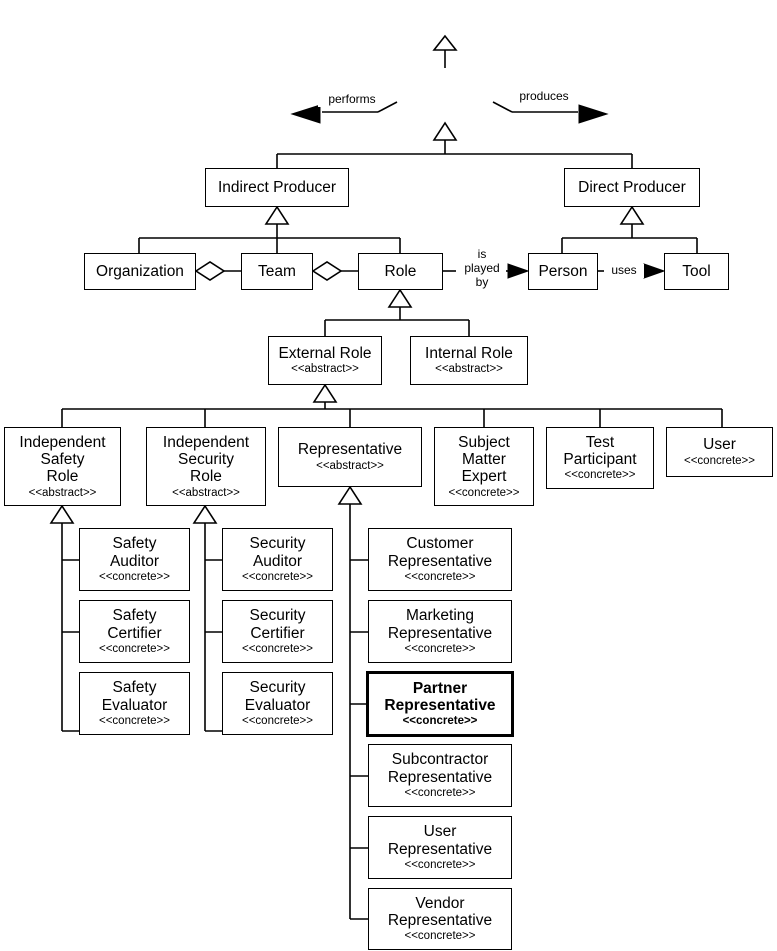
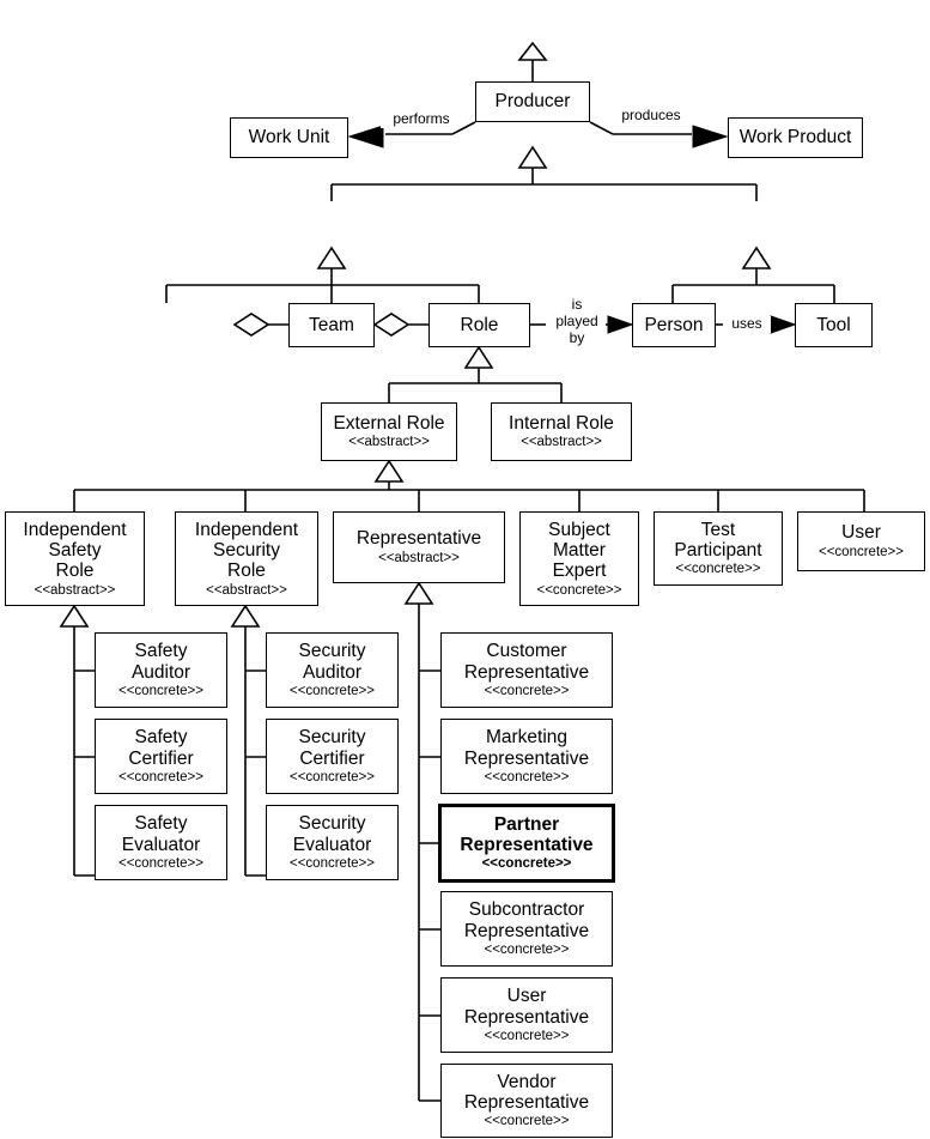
+ Producer
+ Work Unit
+ Work Product
  performs
  produces
- Indirect Producer
- Direct Producer
- Organization
  Team
  Role
  Person
  Tool
  is
  played
  by
  uses
  External Role
  <<abstract>>
  Internal Role
  <<abstract>>
  Independent
  Safety
  Role
  <<abstract>>
  Independent
  Security
  Role
  <<abstract>>
  Representative
  <<abstract>>
  Subject
  Matter
  Expert
  <<concrete>>
  Test
  Participant
  <<concrete>>
  User
  <<concrete>>
  Safety
  Auditor
  <<concrete>>
  Safety
  Certifier
  <<concrete>>
  Safety
  Evaluator
  <<concrete>>
  Security
  Auditor
  <<concrete>>
  Security
  Certifier
  <<concrete>>
  Security
  Evaluator
  <<concrete>>
  Customer
  Representative
  <<concrete>>
  Marketing
  Representative
  <<concrete>>
  Partner
  Representative
  <<concrete>>
  Subcontractor
  Representative
  <<concrete>>
  User
  Representative
  <<concrete>>
  Vendor
  Representative
  <<concrete>>
